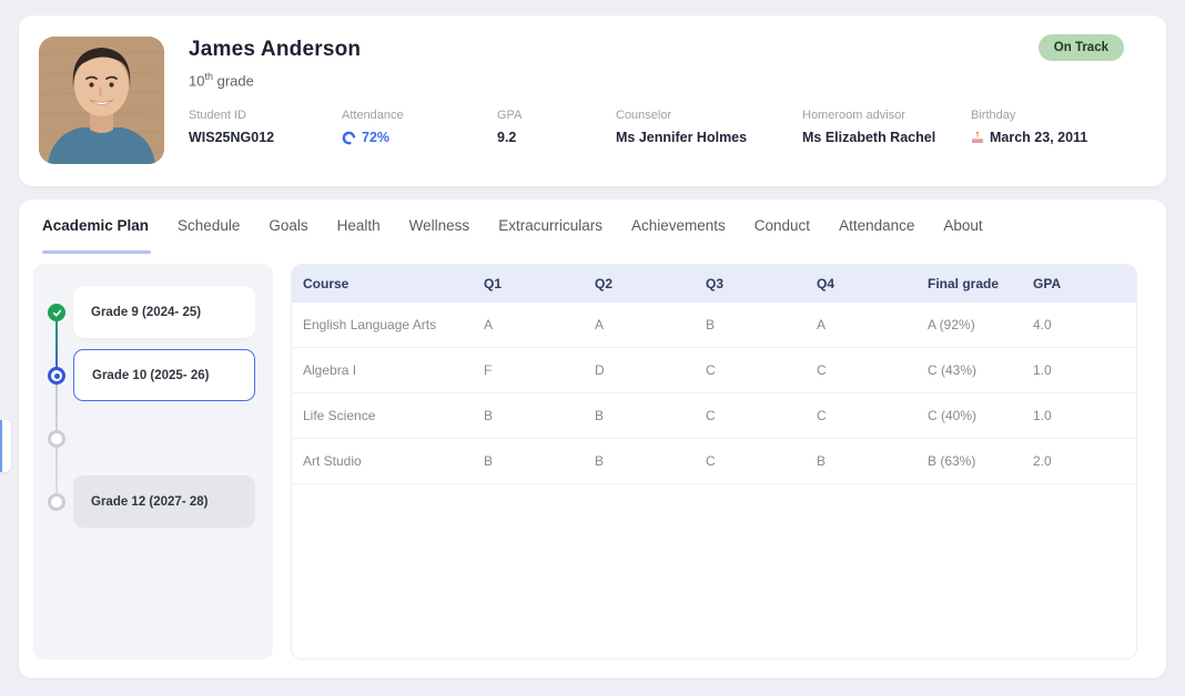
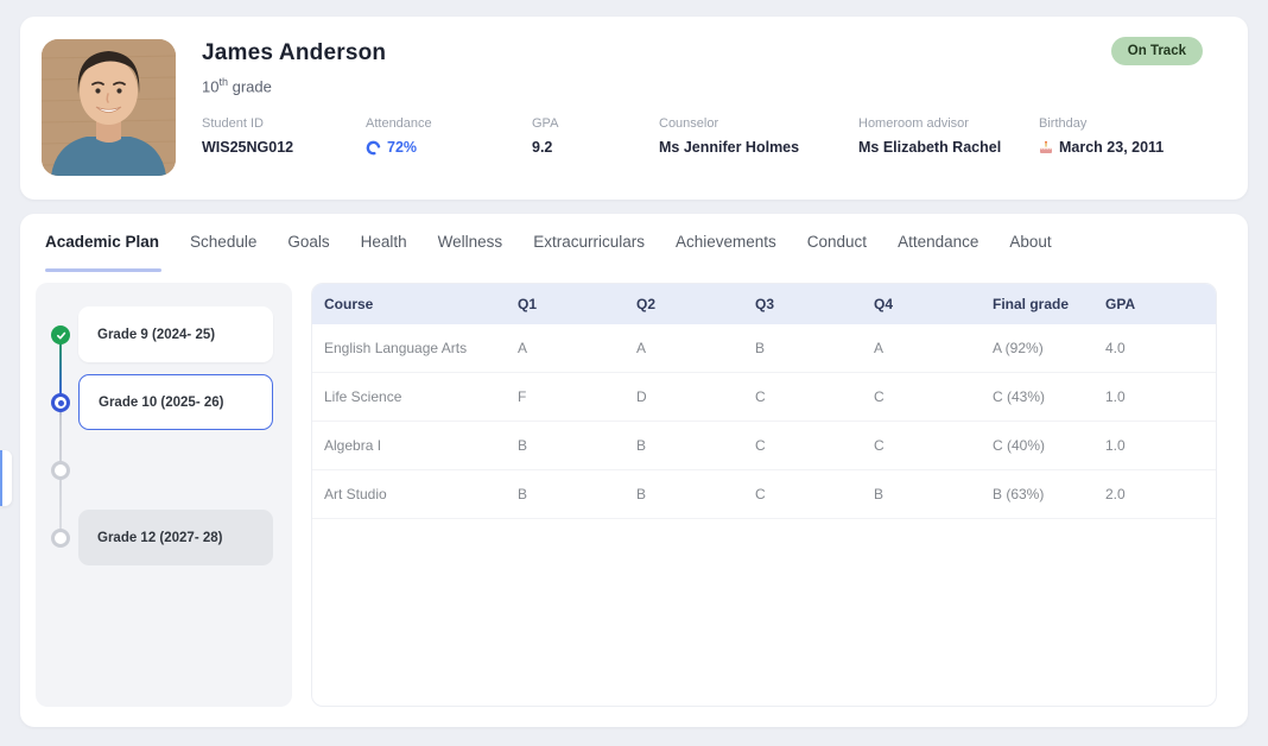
  James Anderson
  10th grade
  On Track
  Student ID
  WIS25NG012
  Attendance
  72%
  GPA
  9.2
  Counselor
  Ms Jennifer Holmes
  Homeroom advisor
  Ms Elizabeth Rachel
  Birthday
  March 23, 2011
  Academic Plan
  Schedule
  Goals
  Health
  Wellness
  Extracurriculars
  Achievements
  Conduct
  Attendance
  About
  Grade 9 (2024- 25)
  Grade 10 (2025- 26)
  Grade 12 (2027- 28)
  Course
  Q1
  Q2
  Q3
  Q4
  Final grade
  GPA
  English Language Arts
  A
  A
  B
  A
  A (92%)
  4.0
- Algebra I
+ Life Science
  F
  D
  C
  C
  C (43%)
  1.0
- Life Science
+ Algebra I
  B
  B
  C
  C
  C (40%)
  1.0
  Art Studio
  B
  B
  C
  B
  B (63%)
  2.0
